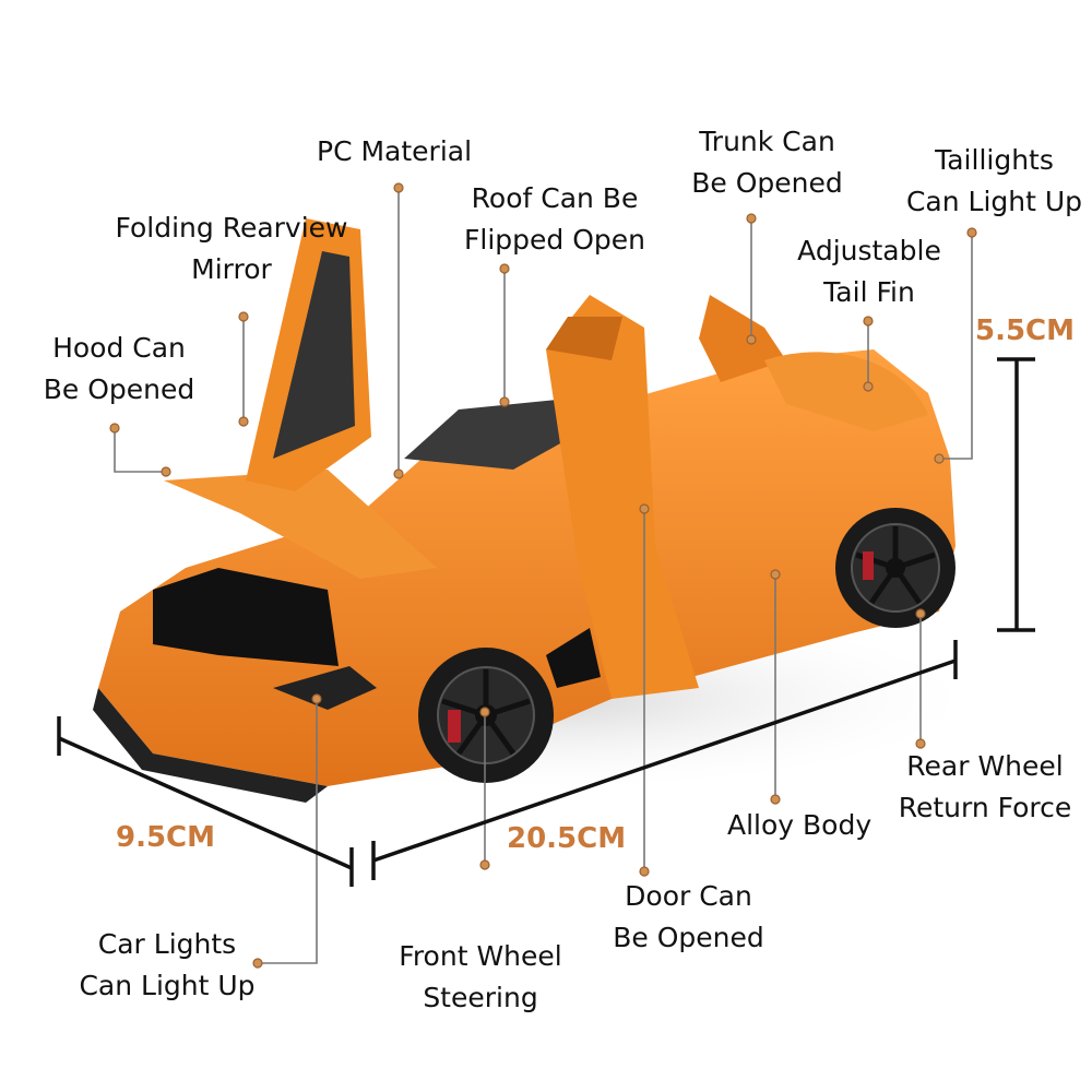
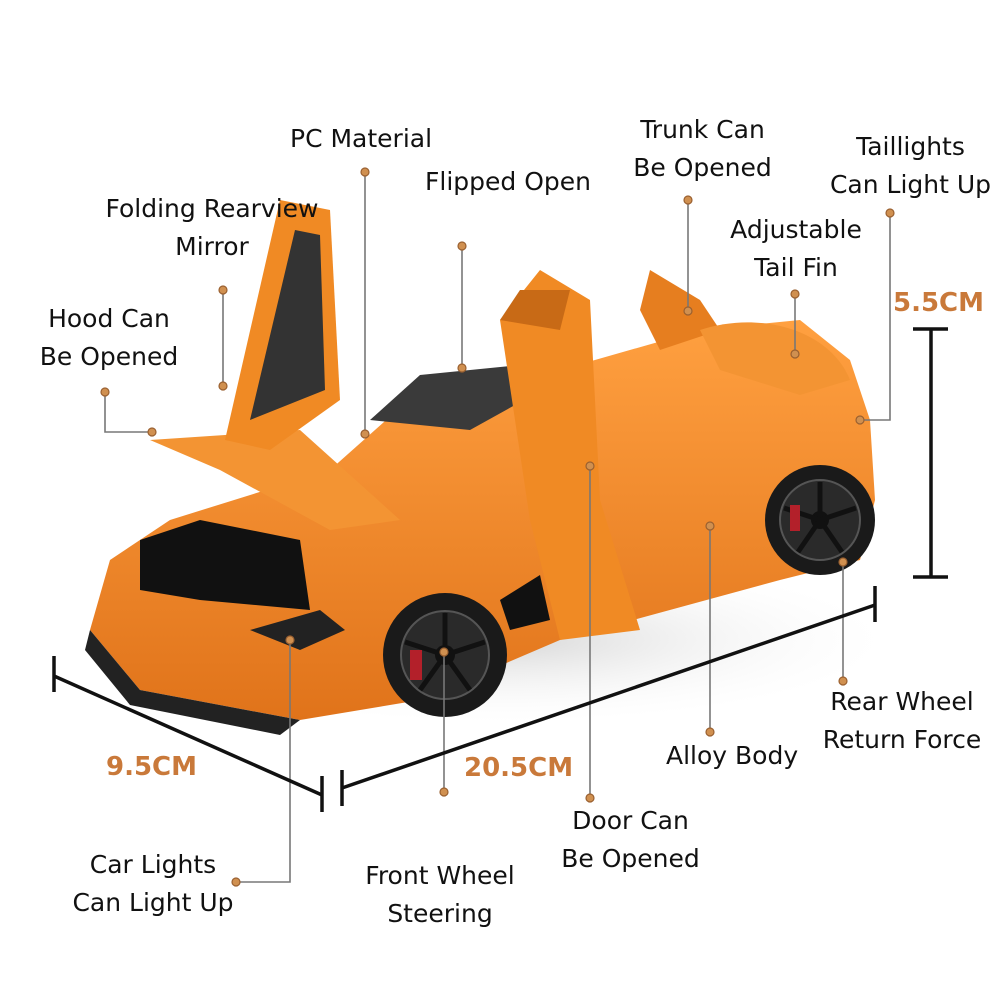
  PC Material
  Folding Rearview
  Mirror
  Hood Can
  Be Opened
- Roof Can Be
  Flipped Open
  Trunk Can
  Be Opened
  Taillights
  Can Light Up
  Adjustable
  Tail Fin
  Car Lights
  Can Light Up
  Front Wheel
  Steering
  Door Can
  Be Opened
  Alloy Body
  Rear Wheel
  Return Force
  5.5CM
  9.5CM
  20.5CM
